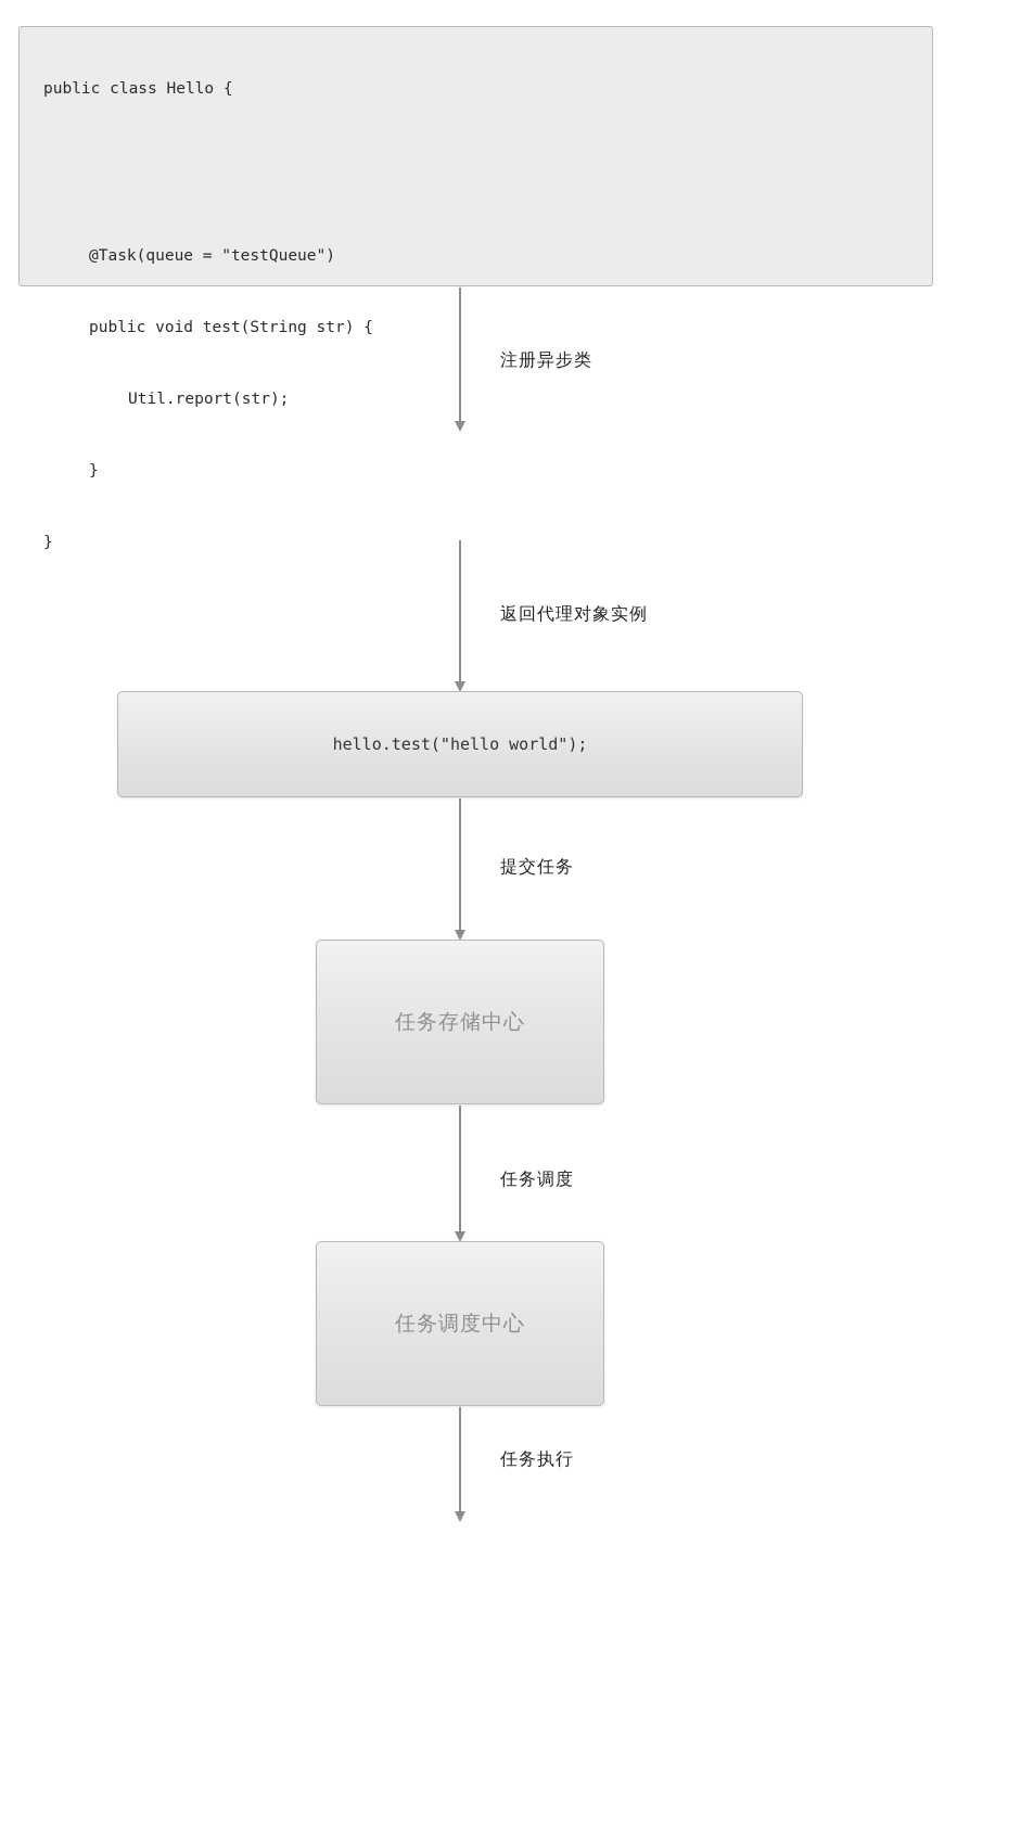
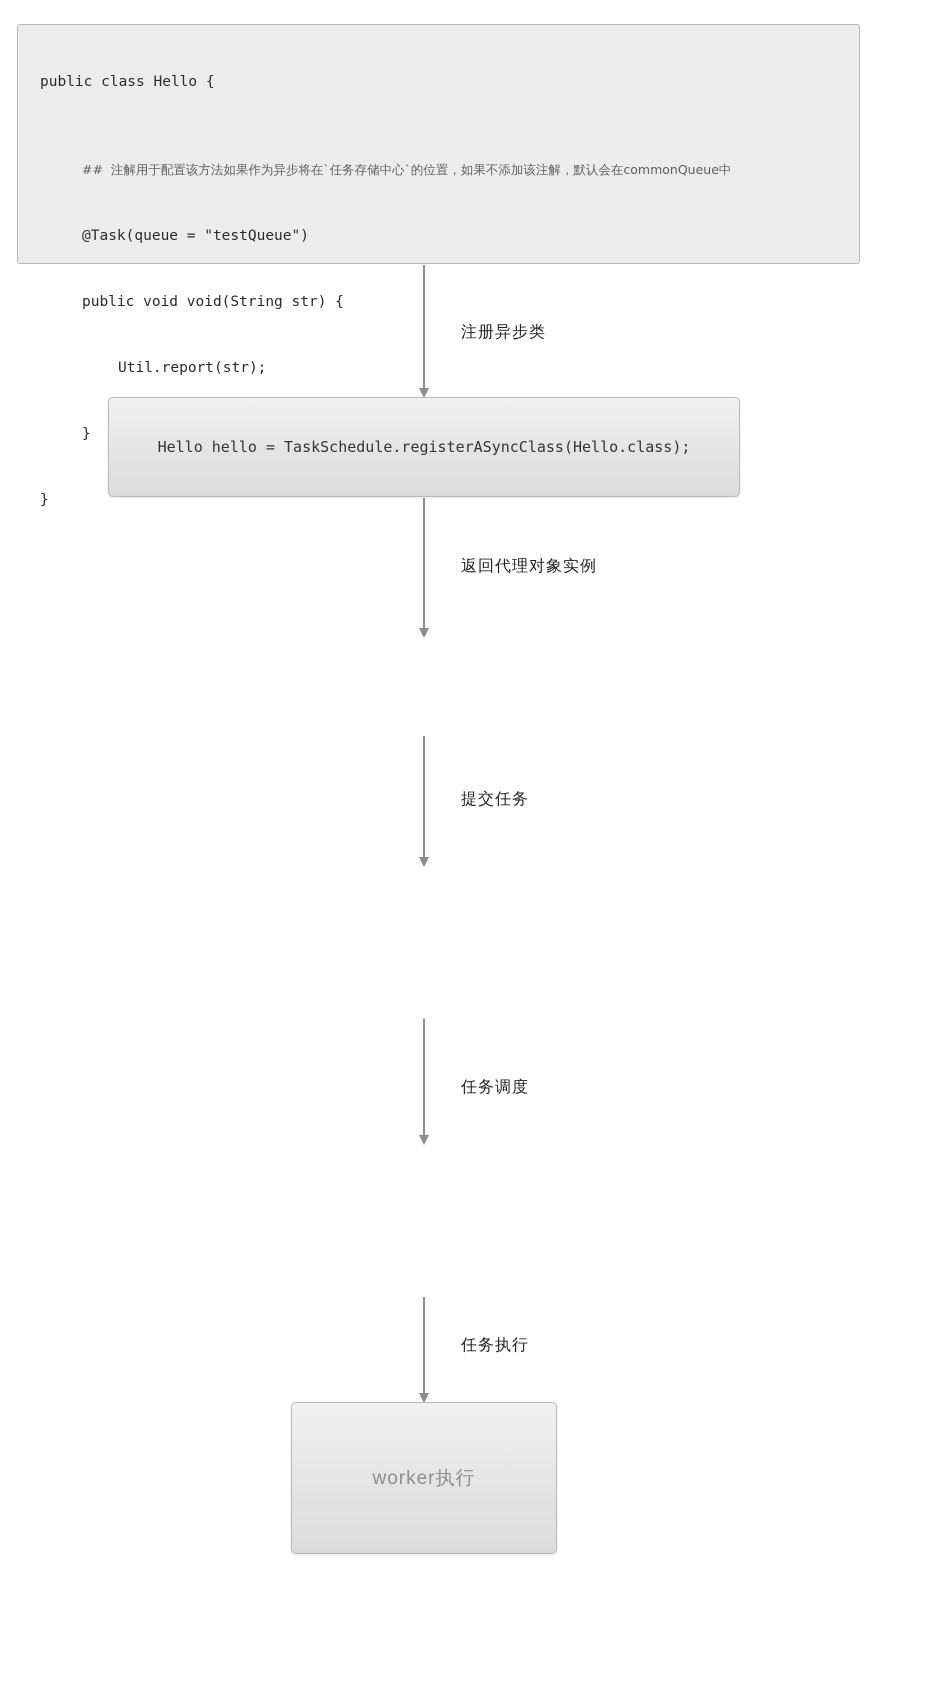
  public class Hello {
+ ## 注解用于配置该方法如果作为异步将在`任务存储中心`的位置，如果不添加该注解，默认会在commonQueue中
  @Task(queue = "testQueue")
- public void test(String str) {
+ public void void(String str) {
  Util.report(str);
  }
  }
  注册异步类
+ Hello hello = TaskSchedule.registerASyncClass(Hello.class);
  返回代理对象实例
- hello.test("hello world");
  提交任务
- 任务存储中心
  任务调度
- 任务调度中心
  任务执行
+ worker执行
